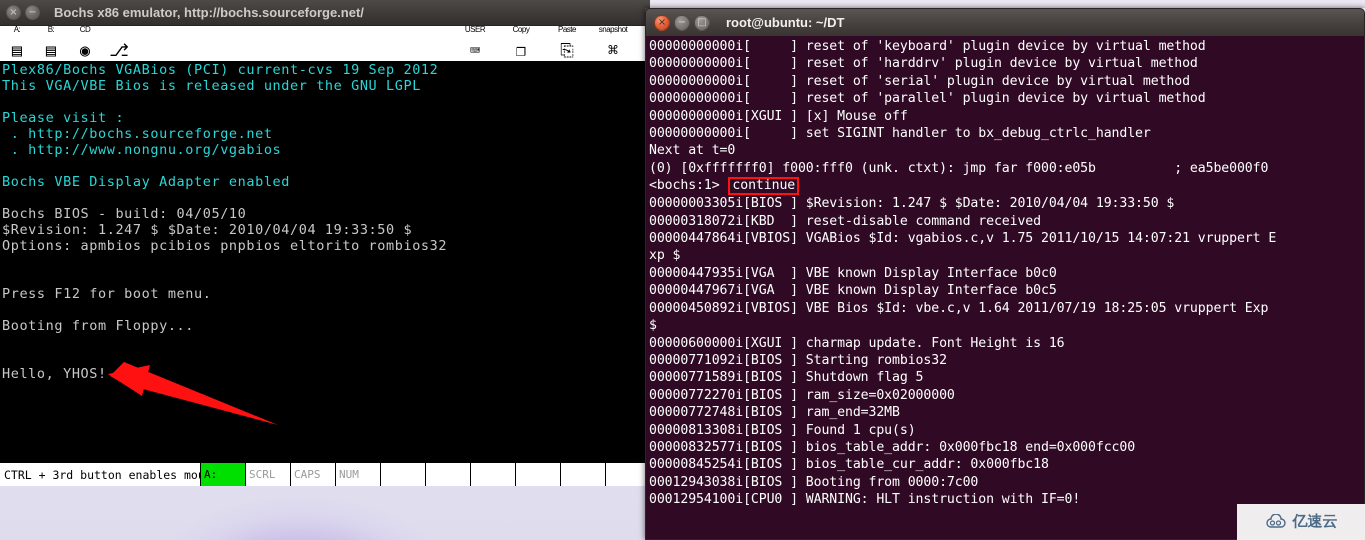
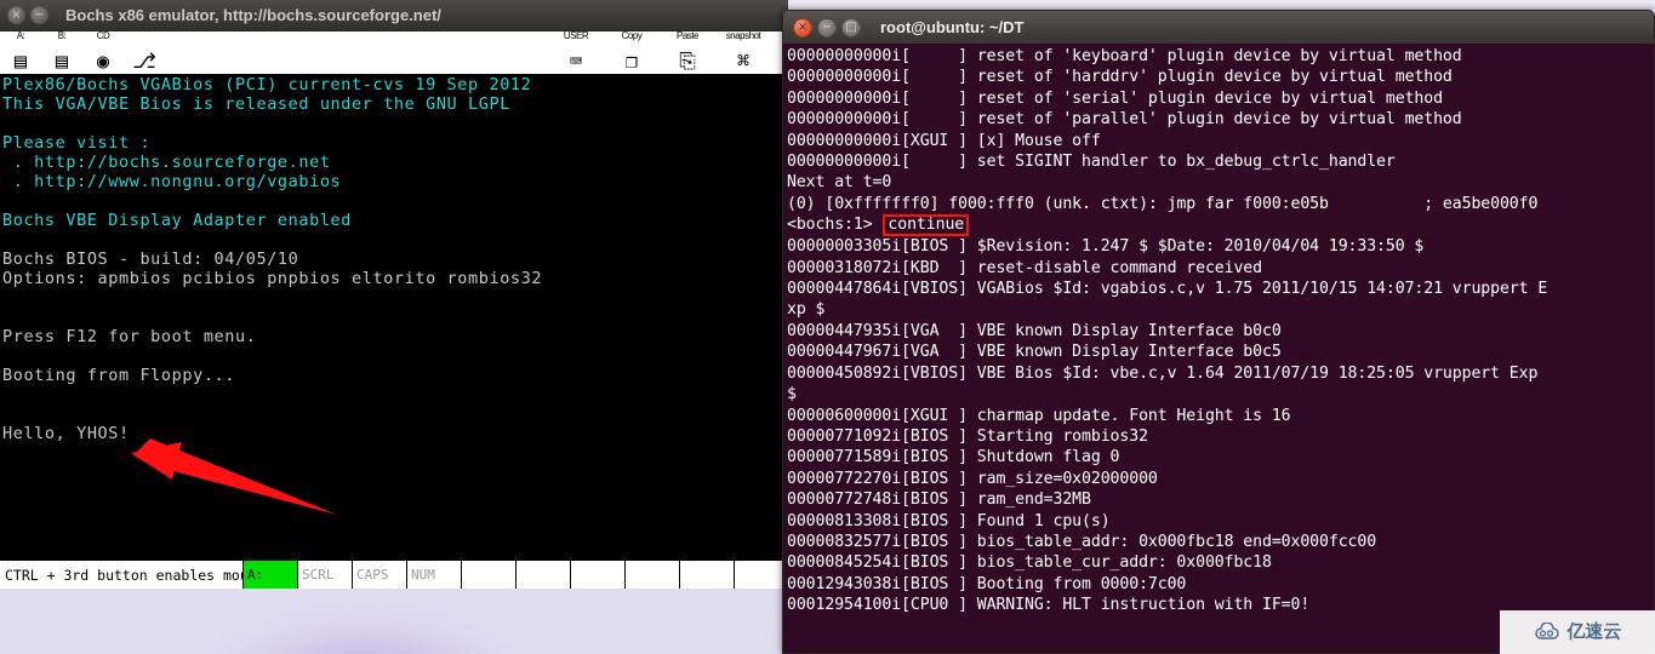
  ×
  −
  Bochs x86 emulator, http://bochs.sourceforge.net/
  A:
  ▤
  B:
  ▤
  CD
  ◉
  ⎇
  USER
  ⌨
  Copy
  ❐
  Paste
  ⎘
  snapshot
  ⌘
  Plex86/Bochs VGABios (PCI) current-cvs 19 Sep 2012
  This VGA/VBE Bios is released under the GNU LGPL
  Please visit :
  . http://bochs.sourceforge.net
  . http://www.nongnu.org/vgabios
  Bochs VBE Display Adapter enabled
  Bochs BIOS - build: 04/05/10
- $Revision: 1.247 $ $Date: 2010/04/04 19:33:50 $
  Options: apmbios pcibios pnpbios eltorito rombios32
  Press F12 for boot menu.
  Booting from Floppy...
  Hello, YHOS!
  CTRL + 3rd button enables mo
  A:
  SCRL
  CAPS
  NUM
  ×
  −
  □
  root@ubuntu: ~/DT
  00000000000i[ ] reset of 'keyboard' plugin device by virtual method
  00000000000i[ ] reset of 'harddrv' plugin device by virtual method
  00000000000i[ ] reset of 'serial' plugin device by virtual method
  00000000000i[ ] reset of 'parallel' plugin device by virtual method
  00000000000i[XGUI ] [x] Mouse off
  00000000000i[ ] set SIGINT handler to bx_debug_ctrlc_handler
  Next at t=0
  (0) [0xfffffff0] f000:fff0 (unk. ctxt): jmp far f000:e05b ; ea5be000f0
  <bochs:1> continue
  00000003305i[BIOS ] $Revision: 1.247 $ $Date: 2010/04/04 19:33:50 $
  00000318072i[KBD ] reset-disable command received
  00000447864i[VBIOS] VGABios $Id: vgabios.c,v 1.75 2011/10/15 14:07:21 vruppert E
  xp $
  00000447935i[VGA ] VBE known Display Interface b0c0
  00000447967i[VGA ] VBE known Display Interface b0c5
  00000450892i[VBIOS] VBE Bios $Id: vbe.c,v 1.64 2011/07/19 18:25:05 vruppert Exp
  $
  00000600000i[XGUI ] charmap update. Font Height is 16
  00000771092i[BIOS ] Starting rombios32
- 00000771589i[BIOS ] Shutdown flag 5
+ 00000771589i[BIOS ] Shutdown flag 0
  00000772270i[BIOS ] ram_size=0x02000000
  00000772748i[BIOS ] ram_end=32MB
  00000813308i[BIOS ] Found 1 cpu(s)
  00000832577i[BIOS ] bios_table_addr: 0x000fbc18 end=0x000fcc00
  00000845254i[BIOS ] bios_table_cur_addr: 0x000fbc18
  00012943038i[BIOS ] Booting from 0000:7c00
  00012954100i[CPU0 ] WARNING: HLT instruction with IF=0!
  亿速云
